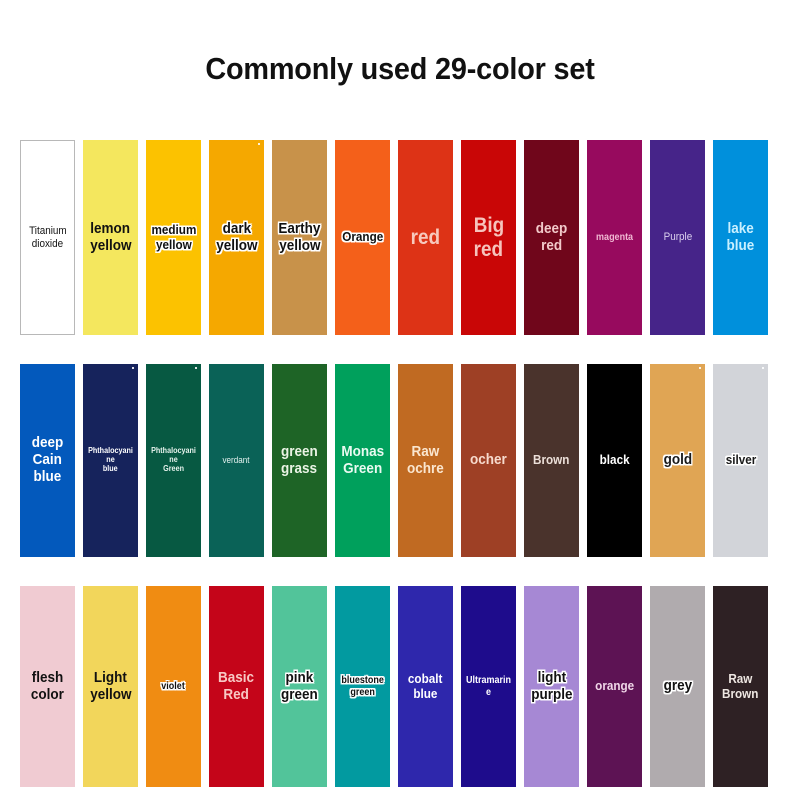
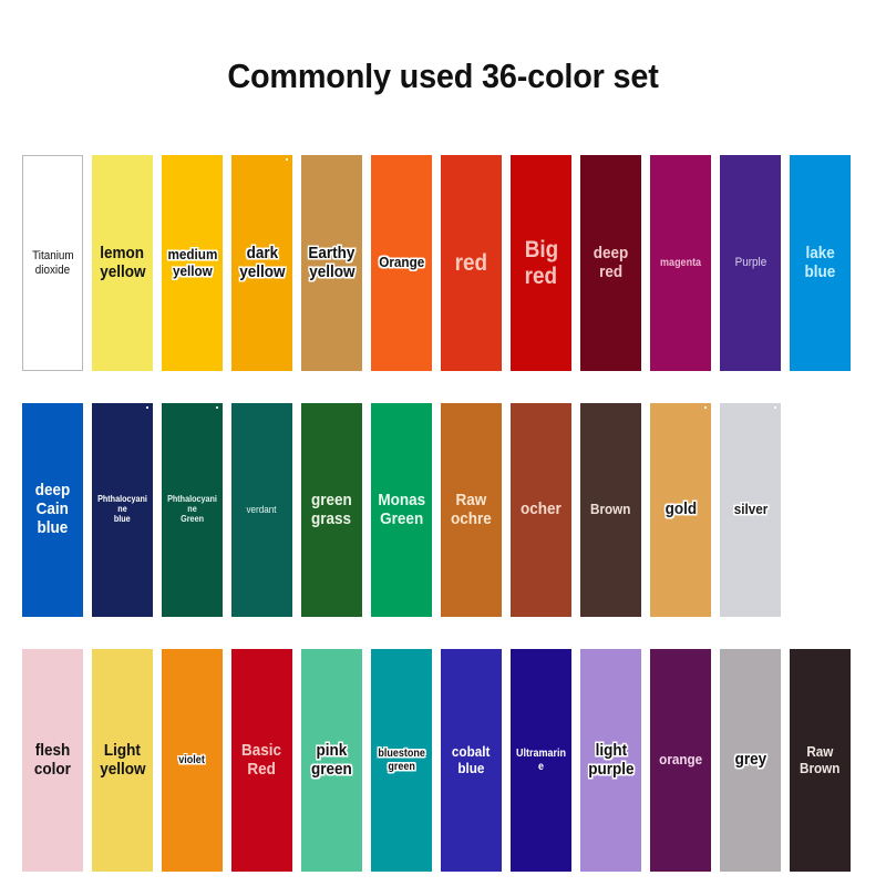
- Commonly used 29-color set
+ Commonly used 36-color set
  Titanium
  dioxide
  lemon
  yellow
  medium
  yellow
  dark
  yellow
  Earthy
  yellow
  Orange
  red
  Big
  red
  deep
  red
  magenta
  Purple
  lake
  blue
  deep
  Cain
  blue
  Phthalocyanine
  blue
  Phthalocyanine
  Green
  verdant
  green
  grass
  Monas
  Green
  Raw
  ochre
  ocher
  Brown
- black
  gold
  silver
  flesh
  color
  Light
  yellow
  violet
  Basic
  Red
  pink
  green
  bluestone
  green
  cobalt
  blue
  Ultramarine
  light
  purple
  orange
  grey
  Raw
  Brown
